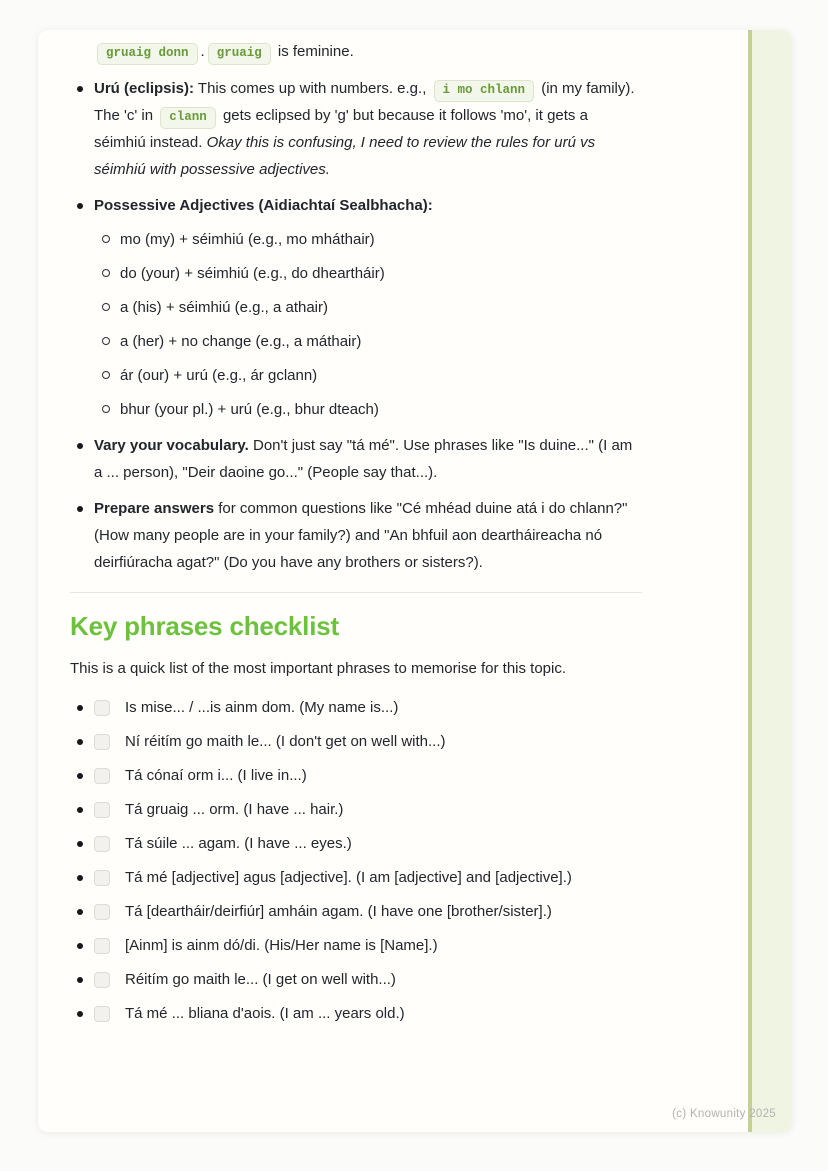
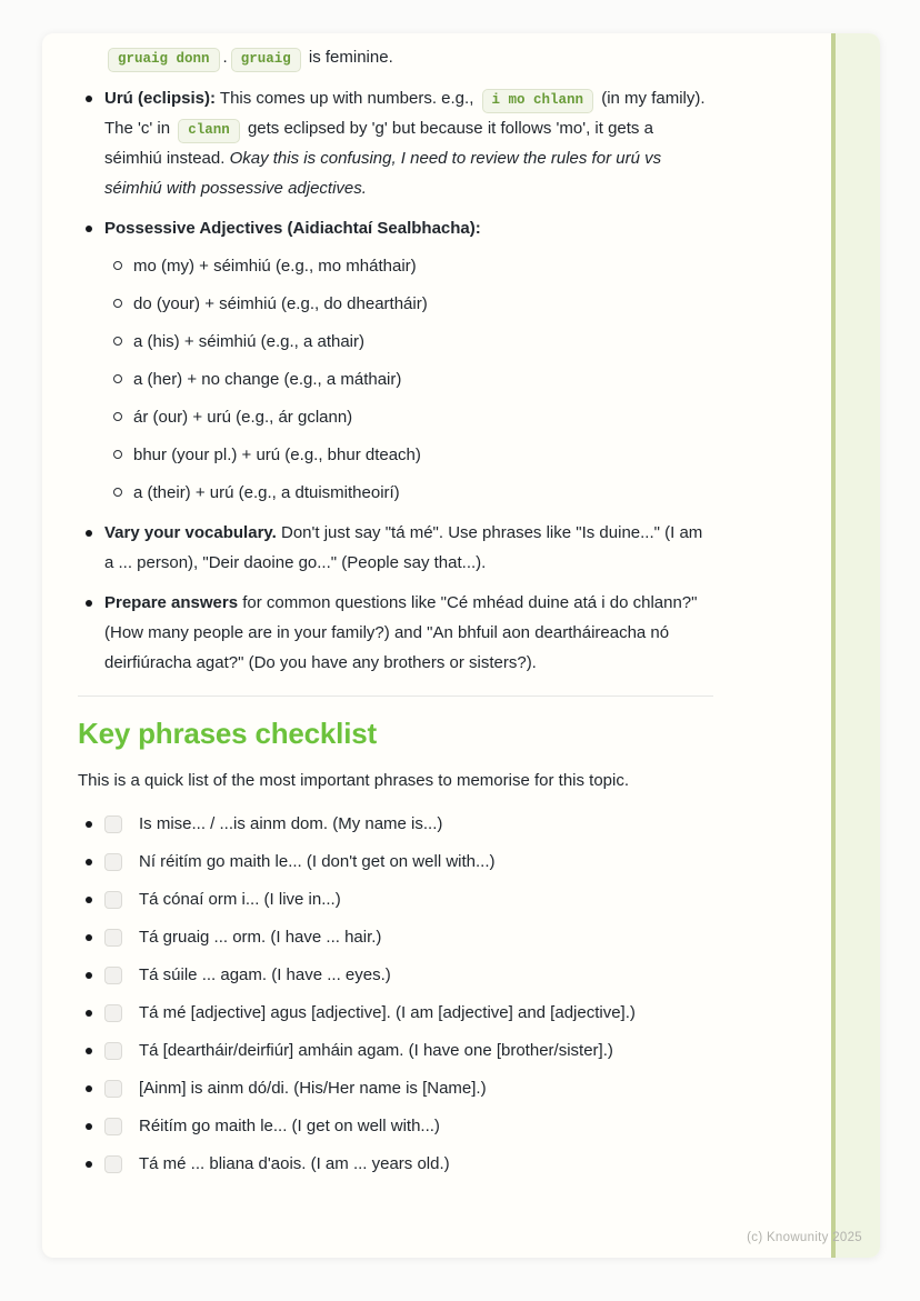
  gruaig donn . gruaig is feminine.
  Urú (eclipsis): This comes up with numbers. e.g., i mo chlann (in my family). The 'c' in clann gets eclipsed by 'g' but because it follows 'mo', it gets a séimhiú instead. Okay this is confusing, I need to review the rules for urú vs séimhiú with possessive adjectives.
  Possessive Adjectives (Aidiachtaí Sealbhacha):
  mo (my) + séimhiú (e.g., mo mháthair)
  do (your) + séimhiú (e.g., do dheartháir)
  a (his) + séimhiú (e.g., a athair)
  a (her) + no change (e.g., a máthair)
  ár (our) + urú (e.g., ár gclann)
  bhur (your pl.) + urú (e.g., bhur dteach)
+ a (their) + urú (e.g., a dtuismitheoirí)
  Vary your vocabulary. Don't just say "tá mé". Use phrases like "Is duine..." (I am a ... person), "Deir daoine go..." (People say that...).
  Prepare answers for common questions like "Cé mhéad duine atá i do chlann?" (How many people are in your family?) and "An bhfuil aon deartháireacha nó deirfiúracha agat?" (Do you have any brothers or sisters?).
  Key phrases checklist
  This is a quick list of the most important phrases to memorise for this topic.
  Is mise... / ...is ainm dom. (My name is...)
  Ní réitím go maith le... (I don't get on well with...)
  Tá cónaí orm i... (I live in...)
  Tá gruaig ... orm. (I have ... hair.)
  Tá súile ... agam. (I have ... eyes.)
  Tá mé [adjective] agus [adjective]. (I am [adjective] and [adjective].)
  Tá [deartháir/deirfiúr] amháin agam. (I have one [brother/sister].)
  [Ainm] is ainm dó/di. (His/Her name is [Name].)
  Réitím go maith le... (I get on well with...)
  Tá mé ... bliana d'aois. (I am ... years old.)
  (c) Knowunity 2025
